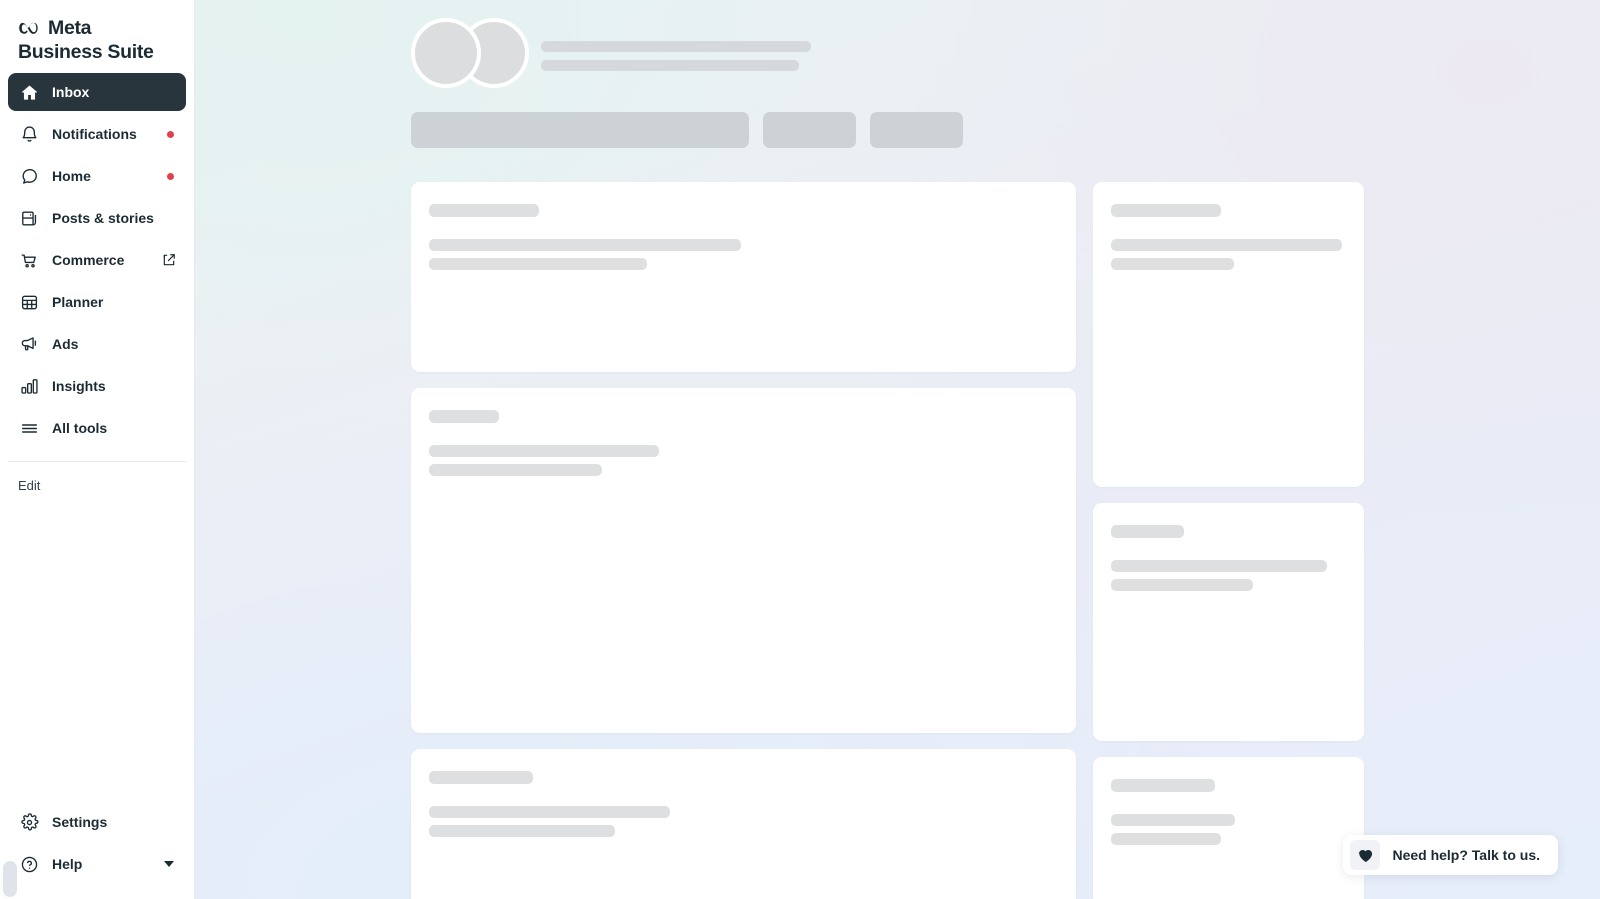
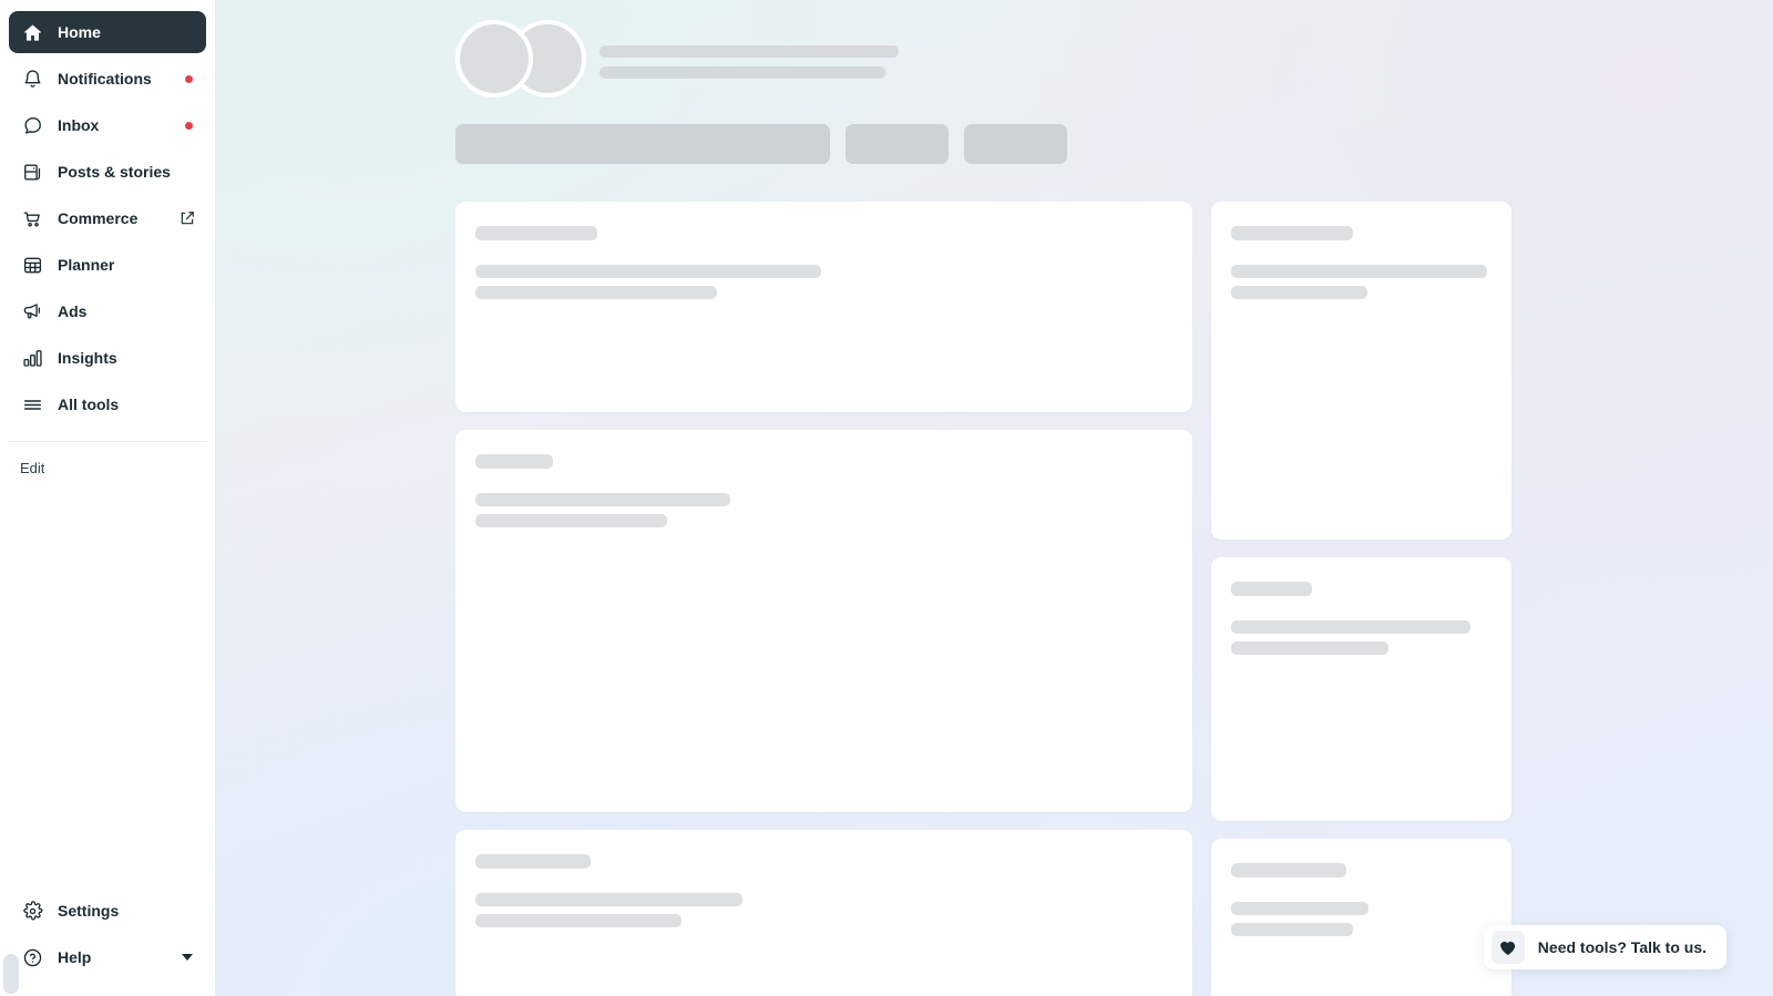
- Meta
- Business Suite
- Inbox
+ Home
  Notifications
- Home
+ Inbox
  Posts & stories
  Commerce
  Planner
  Ads
  Insights
  All tools
  Edit
  Settings
  Help
- Need help? Talk to us.
+ Need tools? Talk to us.
